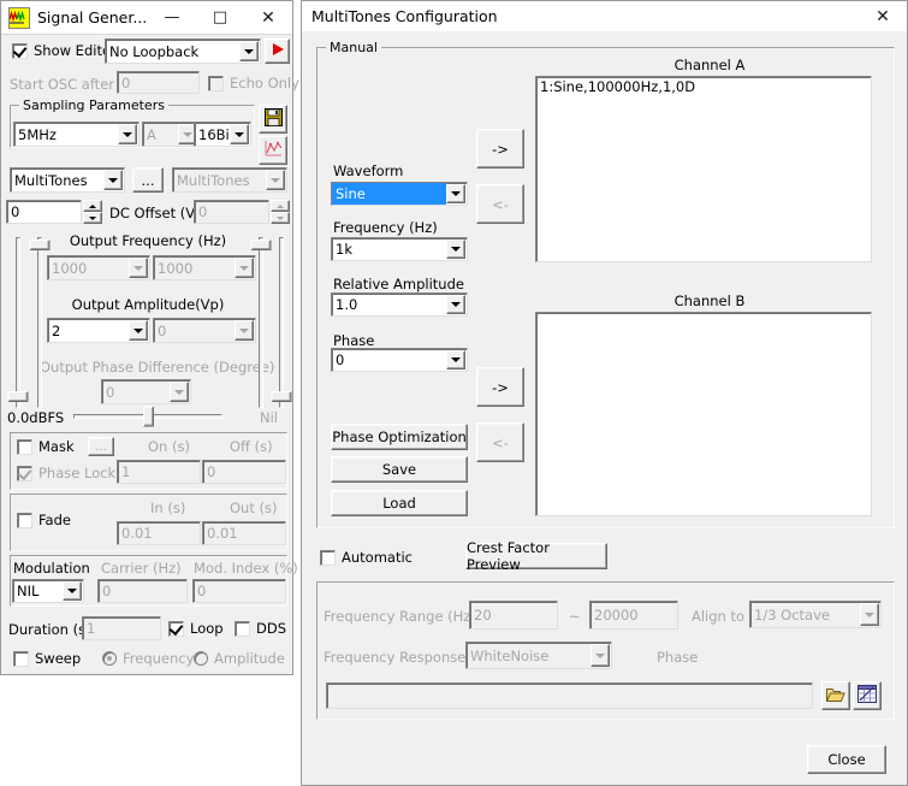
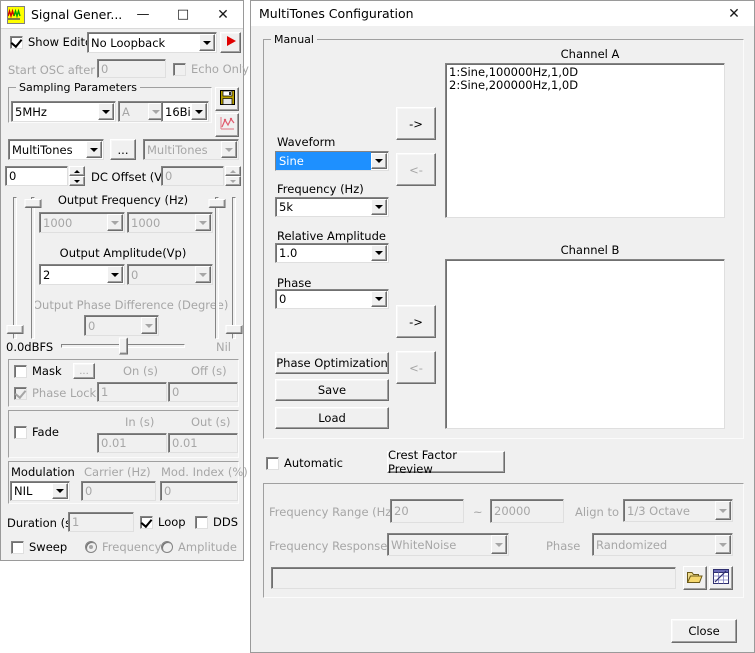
  Signal Gener...
  —
  □
  ✕
  Show Edit
  No Loopback
  Start OSC after
  0
  Echo Only
  Sampling Parameters
  5MHz
  A
  16Bi
  MultiTones
  ...
  MultiTones
  0
  DC Offset (V
  0
  Output Frequency (Hz)
  1000
  1000
  Output Amplitude(Vp)
  2
  0
  Output Phase Difference (Degr
  0
  0.0dBFS
  Nil
  Mask
  ...
  On (s)
  Off (s)
  Phase Lock
  1
  0
  Fade
  In (s)
  Out (s)
  0.01
  0.01
  Modulation
  Carrier (Hz)
  Mod. Index (%)
  NIL
  0
  0
  Duration (
  1
  Loop
  DDS
  Sweep
  Frequency
  Amplitude
  MultiTones Configuration
  ✕
  Manual
  Waveform
  Sine
  Frequency (Hz)
- 1k
+ 5k
  Relative Amplitude
  1.0
  Phase
  0
  Phase Optimization
  Save
  Load
  ->
  <-
  ->
  <-
  Channel A
  1:Sine,100000Hz,1,0D
+ 2:Sine,200000Hz,1,0D
  Channel B
  Automatic
  Crest Factor Preview
  Frequency Range (Hz
  20
  ~
  20000
  Align to
  1/3 Octave
  Frequency Response
  WhiteNoise
  Phase
+ Randomized
  Close
